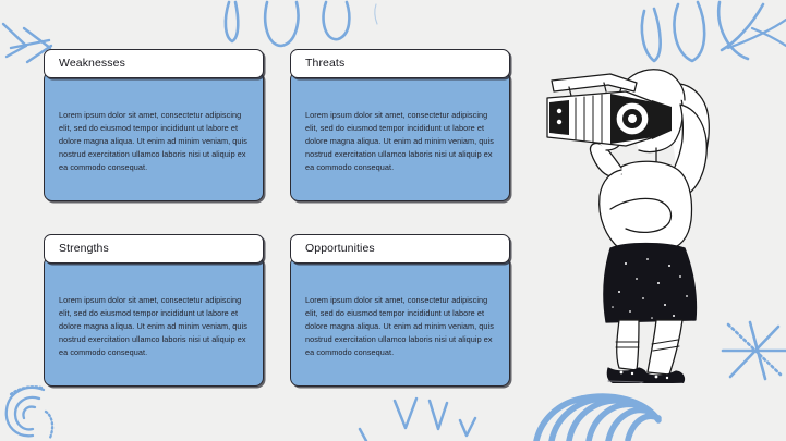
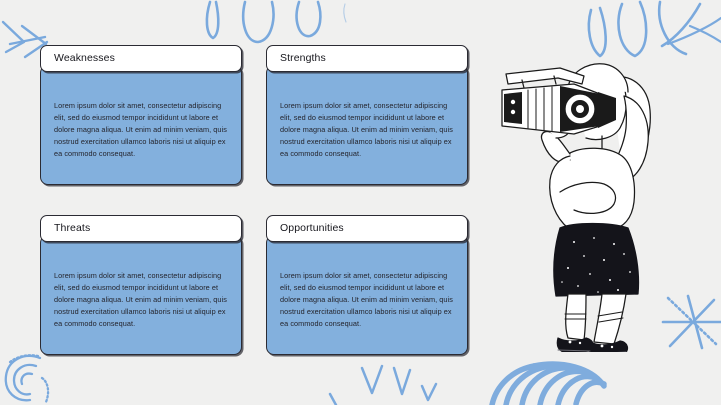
  Weaknesses
  Lorem ipsum dolor sit amet, consectetur adipiscing elit, sed do eiusmod tempor incididunt ut labore et dolore magna aliqua. Ut enim ad minim veniam, quis nostrud exercitation ullamco laboris nisi ut aliquip ex ea commodo consequat.
- Threats
+ Strengths
  Lorem ipsum dolor sit amet, consectetur adipiscing elit, sed do eiusmod tempor incididunt ut labore et dolore magna aliqua. Ut enim ad minim veniam, quis nostrud exercitation ullamco laboris nisi ut aliquip ex ea commodo consequat.
- Strengths
+ Threats
  Lorem ipsum dolor sit amet, consectetur adipiscing elit, sed do eiusmod tempor incididunt ut labore et dolore magna aliqua. Ut enim ad minim veniam, quis nostrud exercitation ullamco laboris nisi ut aliquip ex ea commodo consequat.
  Opportunities
  Lorem ipsum dolor sit amet, consectetur adipiscing elit, sed do eiusmod tempor incididunt ut labore et dolore magna aliqua. Ut enim ad minim veniam, quis nostrud exercitation ullamco laboris nisi ut aliquip ex ea commodo consequat.
